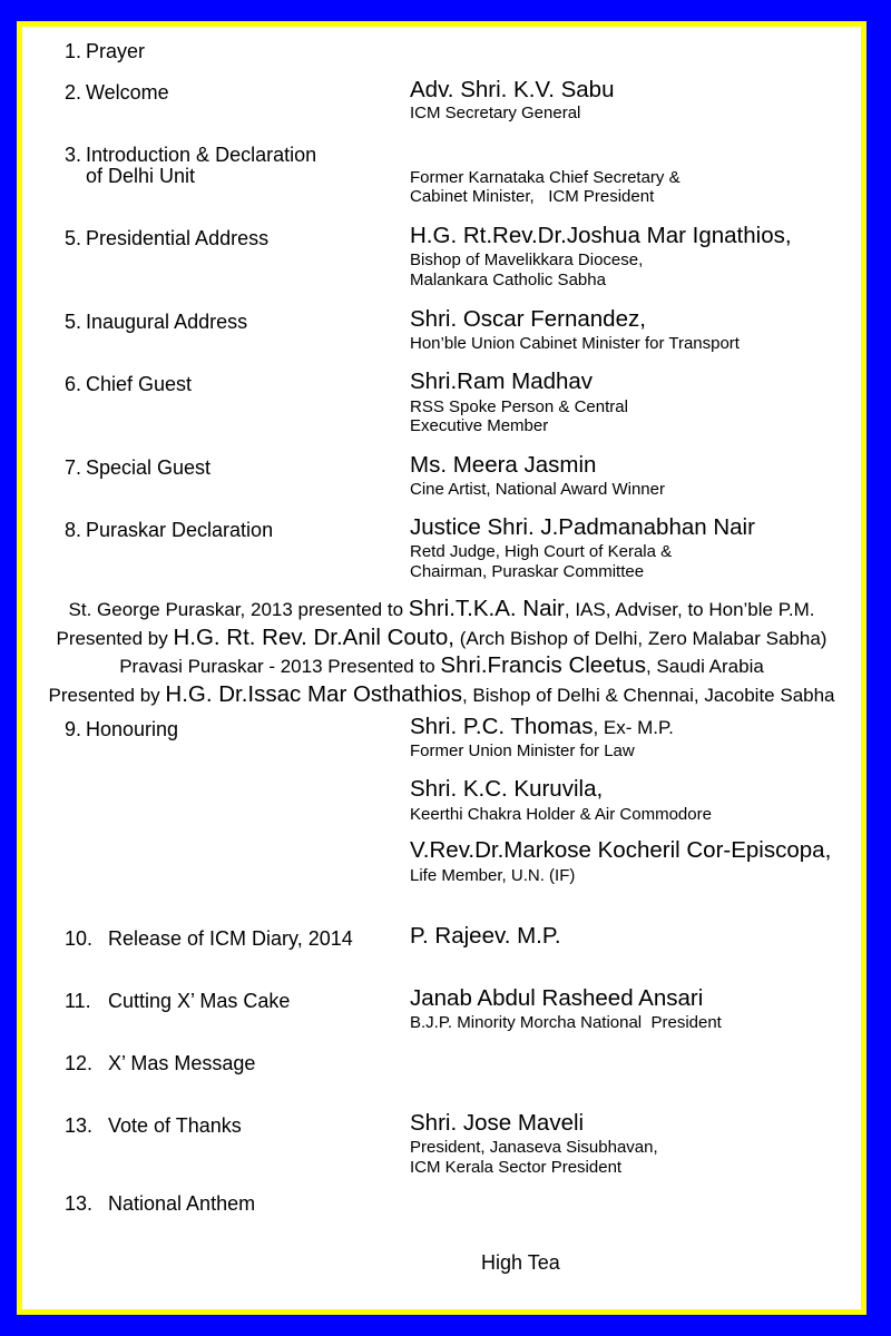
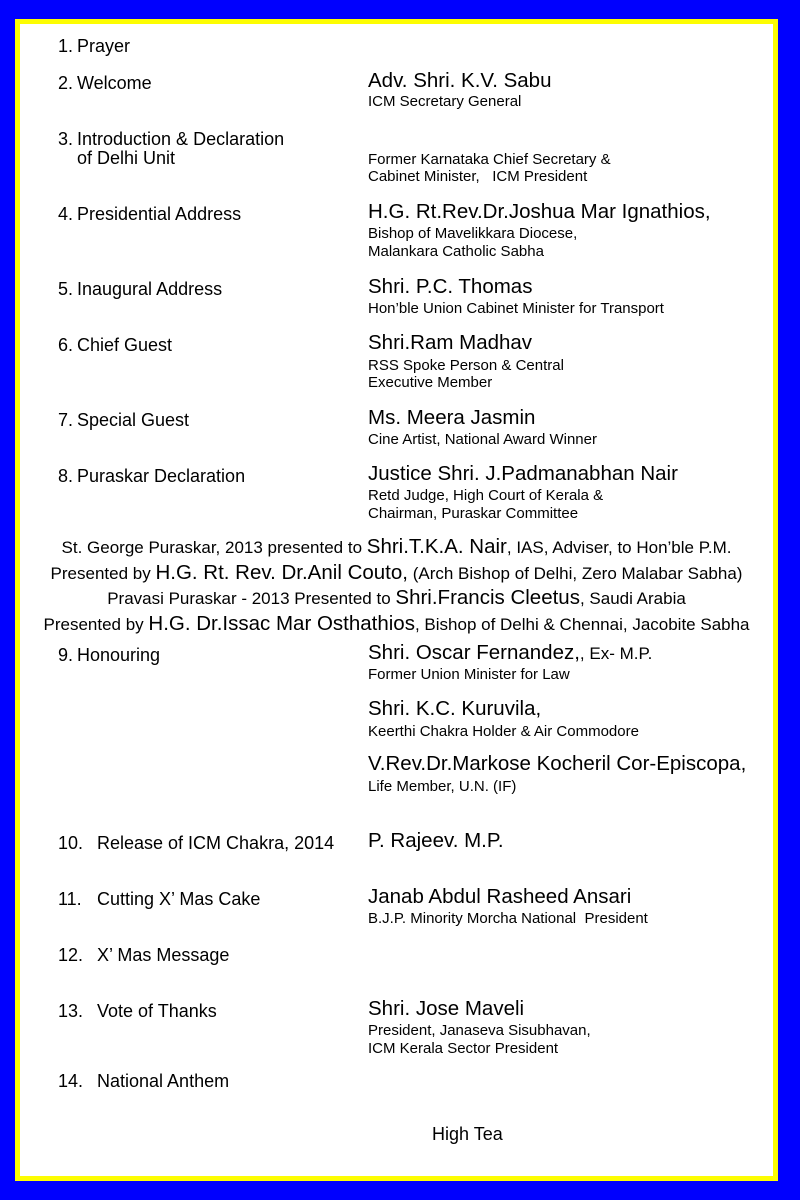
  1. Prayer
  2. Welcome
  3. Introduction & Declaration
  of Delhi Unit
- 5. Presidential Address
+ 4. Presidential Address
  5. Inaugural Address
  6. Chief Guest
  7. Special Guest
  8. Puraskar Declaration
  9. Honouring
- 10. Release of ICM Diary, 2014
+ 10. Release of ICM Chakra, 2014
  11. Cutting X’ Mas Cake
  12. X’ Mas Message
  13. Vote of Thanks
- 13. National Anthem
+ 14. National Anthem
  Adv. Shri. K.V. Sabu
  ICM Secretary General
  Former Karnataka Chief Secretary &
  Cabinet Minister, ICM President
  H.G. Rt.Rev.Dr.Joshua Mar Ignathios,
  Bishop of Mavelikkara Diocese,
  Malankara Catholic Sabha
- Shri. Oscar Fernandez,
+ Shri. P.C. Thomas
  Hon’ble Union Cabinet Minister for Transport
  Shri.Ram Madhav
  RSS Spoke Person & Central
  Executive Member
  Ms. Meera Jasmin
  Cine Artist, National Award Winner
  Justice Shri. J.Padmanabhan Nair
  Retd Judge, High Court of Kerala &
  Chairman, Puraskar Committee
- Shri. P.C. Thomas, Ex- M.P.
+ Shri. Oscar Fernandez,, Ex- M.P.
  Former Union Minister for Law
  Shri. K.C. Kuruvila,
  Keerthi Chakra Holder & Air Commodore
  V.Rev.Dr.Markose Kocheril Cor-Episcopa,
  Life Member, U.N. (IF)
  P. Rajeev. M.P.
  Janab Abdul Rasheed Ansari
  B.J.P. Minority Morcha National President
  Shri. Jose Maveli
  President, Janaseva Sisubhavan,
  ICM Kerala Sector President
  St. George Puraskar, 2013 presented to Shri.T.K.A. Nair, IAS, Adviser, to Hon’ble P.M.
  Presented by H.G. Rt. Rev. Dr.Anil Couto, (Arch Bishop of Delhi, Zero Malabar Sabha)
  Pravasi Puraskar - 2013 Presented to Shri.Francis Cleetus, Saudi Arabia
  Presented by H.G. Dr.Issac Mar Osthathios, Bishop of Delhi & Chennai, Jacobite Sabha
  High Tea
